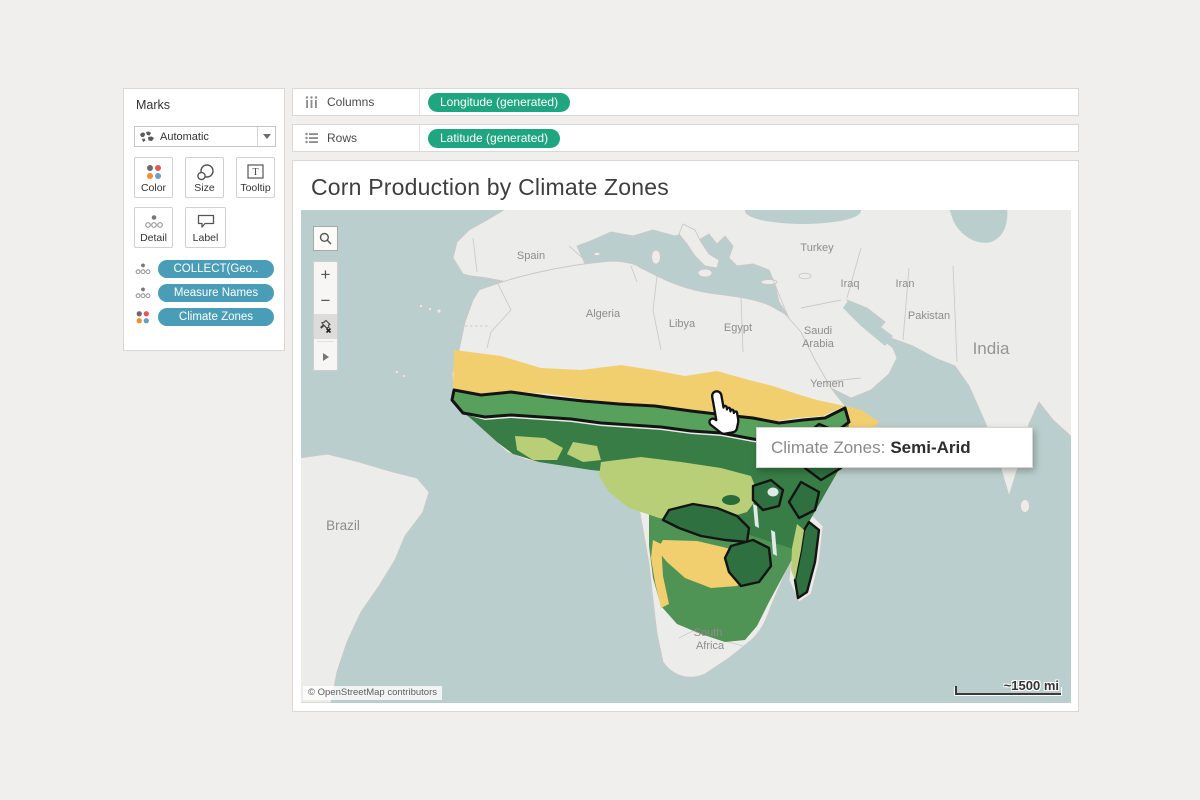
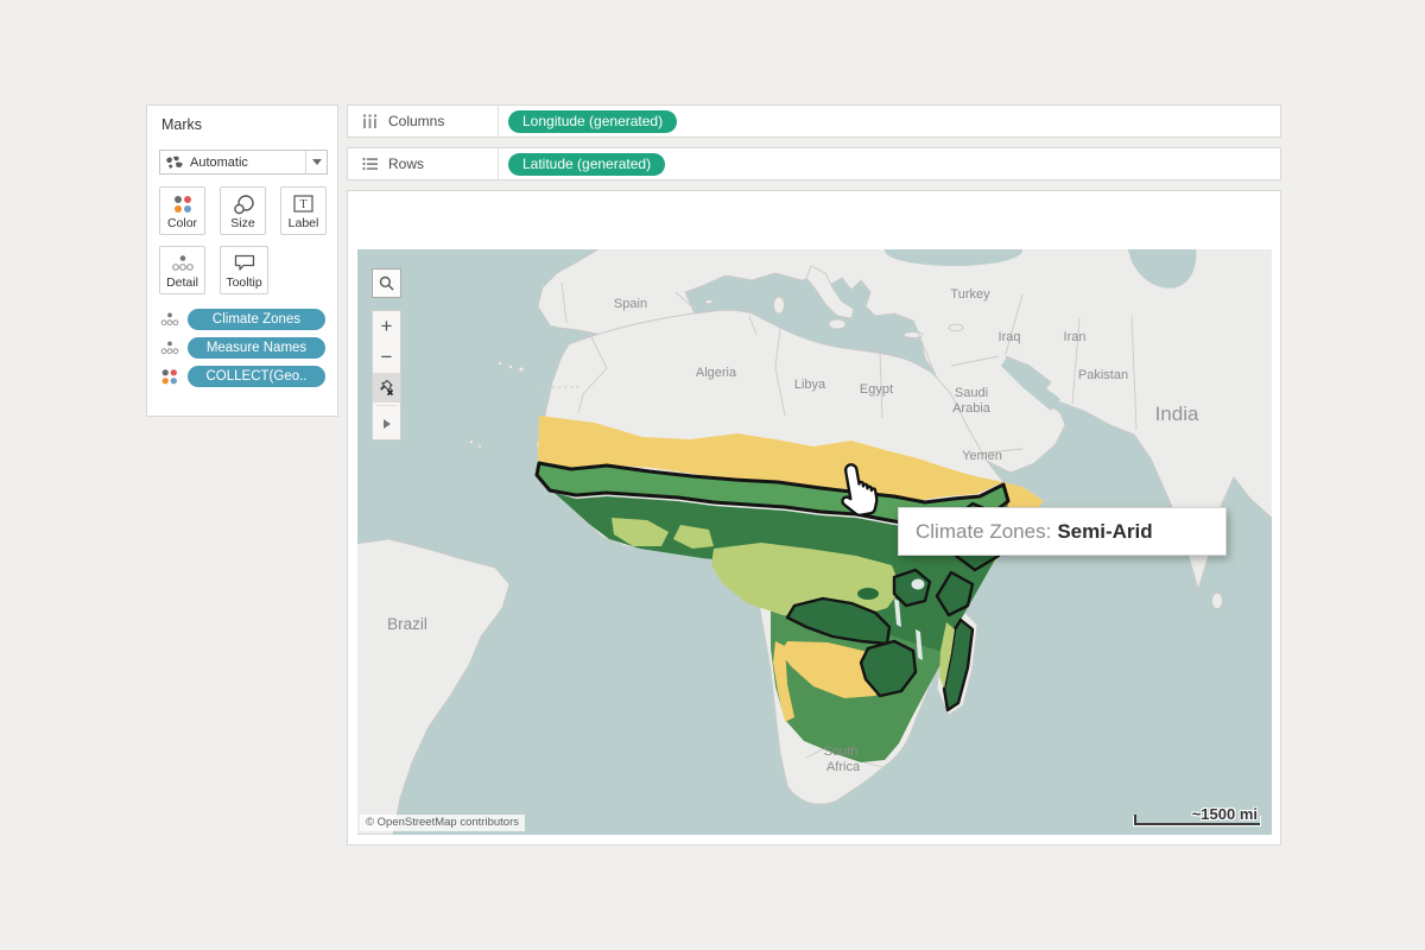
  Marks
  Automatic
  Color
  Size
  T
- Tooltip
+ Label
  Detail
- Label
+ Tooltip
- COLLECT(Geo..
+ Climate Zones
  Measure Names
- Climate Zones
+ COLLECT(Geo..
  Columns
  Longitude (generated)
  Rows
  Latitude (generated)
- Corn Production by Climate Zones
  Spain
  Turkey
  Iraq
  Iran
  Pakistan
  India
  Algeria
  Libya
  Egypt
  Saudi
  Arabia
  Yemen
  Brazil
  South
  Africa
  +
  −
  Climate Zones:
  Semi-Arid
  © OpenStreetMap contributors
  ~1500 mi
